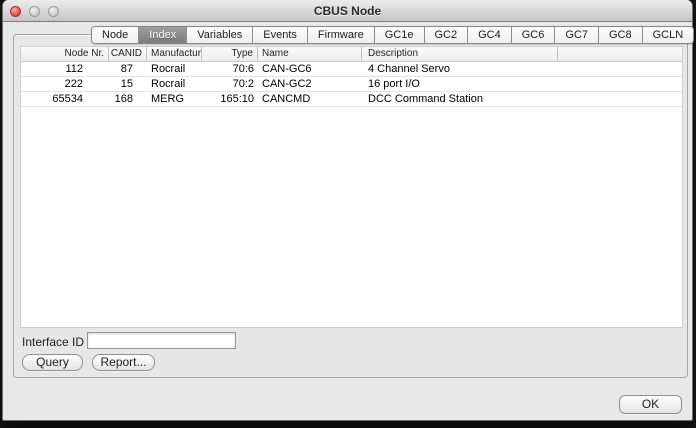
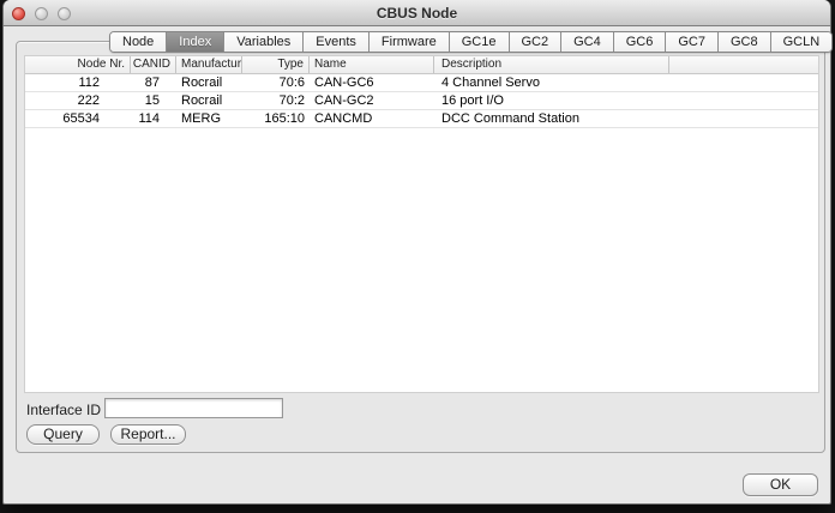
  CBUS Node
  Node
  Index
  Variables
  Events
  Firmware
  GC1e
  GC2
  GC4
  GC6
  GC7
  GC8
  GCLN
  Node Nr.
  CANID
  Manufactur
  Type
  Name
  Description
  112
  87
  Rocrail
  70:6
  CAN-GC6
  4 Channel Servo
  222
  15
  Rocrail
  70:2
  CAN-GC2
  16 port I/O
  65534
- 168
+ 114
  MERG
  165:10
  CANCMD
  DCC Command Station
  Interface ID
  Query
  Report...
  OK
